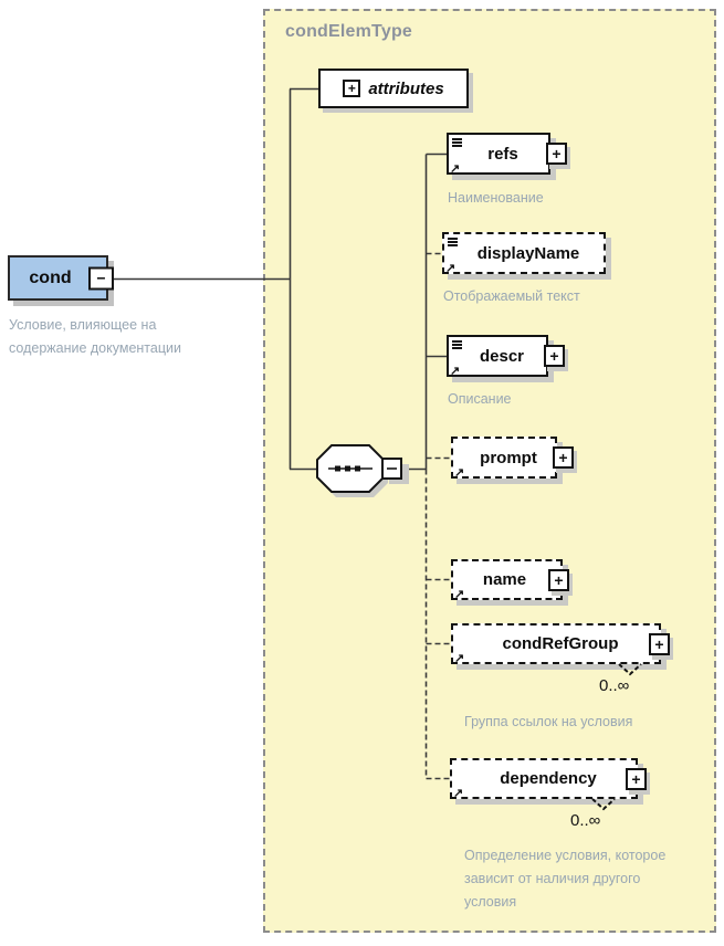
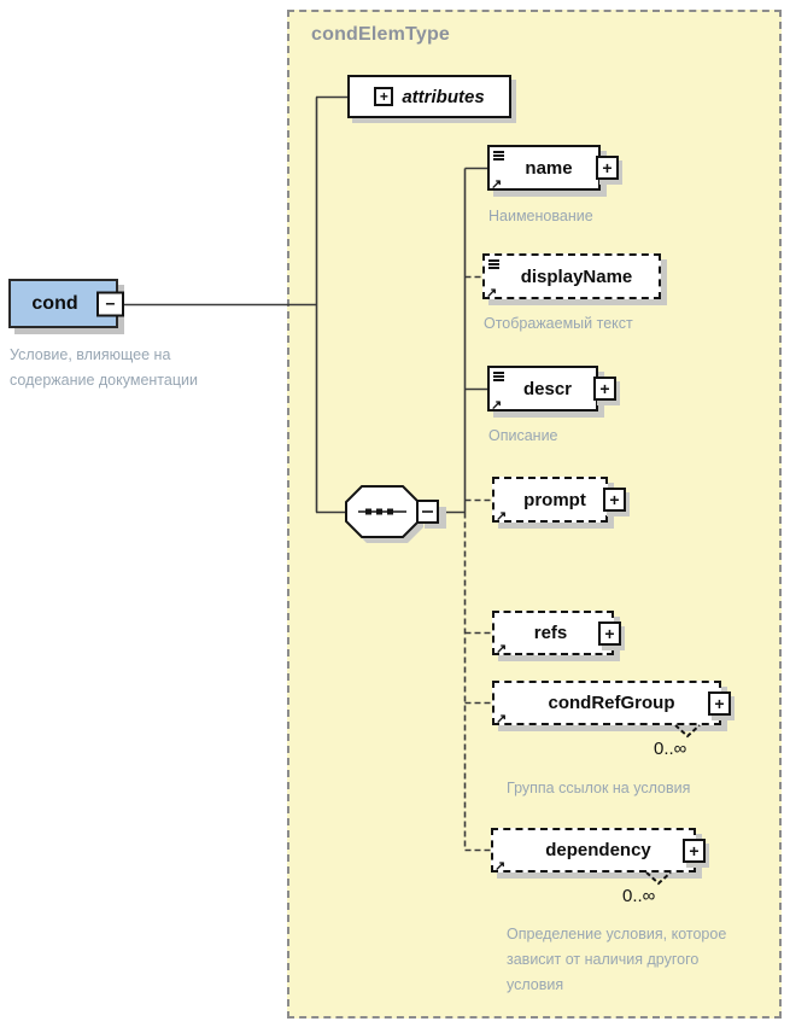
  condElemType
  cond
  −
  Условие, влияющее на содержание документации
  +
  attributes
  ↗
- refs
+ name
  +
  Наименование
  ↗
  displayName
  Отображаемый текст
  ↗
  descr
  +
  Описание
  ↗
  prompt
  +
  ↗
- name
+ refs
  +
  ↗
  condRefGroup
  +
  0..∞
  Группа ссылок на условия
  ↗
  dependency
  +
  0..∞
  Определение условия, которое зависит от наличия другого условия
